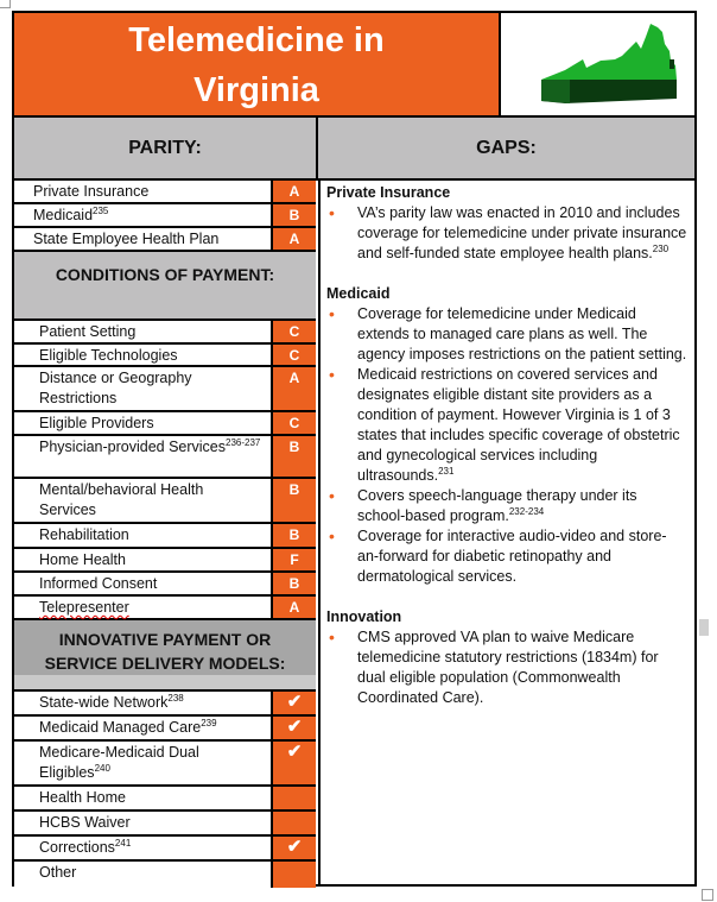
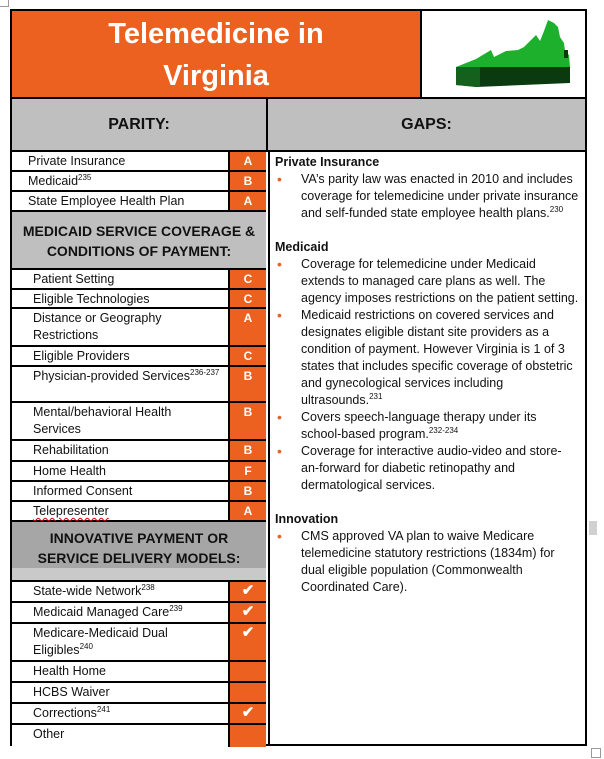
  Telemedicine in
  Virginia
  PARITY:
  GAPS:
  Private Insurance
  A
  Medicaid235
  B
  State Employee Health Plan
  A
+ MEDICAID SERVICE COVERAGE &
  CONDITIONS OF PAYMENT:
  Patient Setting
  C
  Eligible Technologies
  C
  Distance or Geography Restrictions
  A
  Eligible Providers
  C
  Physician-provided Services236-237
  B
  Mental/behavioral Health Services
  B
  Rehabilitation
  B
  Home Health
  F
  Informed Consent
  B
  Telepresenter
  A
  INNOVATIVE PAYMENT OR
  SERVICE DELIVERY MODELS:
  State-wide Network238
  ✔
  Medicaid Managed Care239
  ✔
  Medicare-Medicaid Dual Eligibles240
  ✔
  Health Home
  HCBS Waiver
  Corrections241
  ✔
  Other
  Private Insurance
  •
  VA’s parity law was enacted in 2010 and includes coverage for telemedicine under private insurance and self-funded state employee health plans.230
  Medicaid
  •
  Coverage for telemedicine under Medicaid extends to managed care plans as well. The agency imposes restrictions on the patient setting.
  •
  Medicaid restrictions on covered services and designates eligible distant site providers as a condition of payment. However Virginia is 1 of 3 states that includes specific coverage of obstetric and gynecological services including ultrasounds.231
  •
  Covers speech-language therapy under its school-based program.232-234
  •
  Coverage for interactive audio-video and store-an-forward for diabetic retinopathy and dermatological services.
  Innovation
  •
  CMS approved VA plan to waive Medicare telemedicine statutory restrictions (1834m) for dual eligible population (Commonwealth Coordinated Care).
